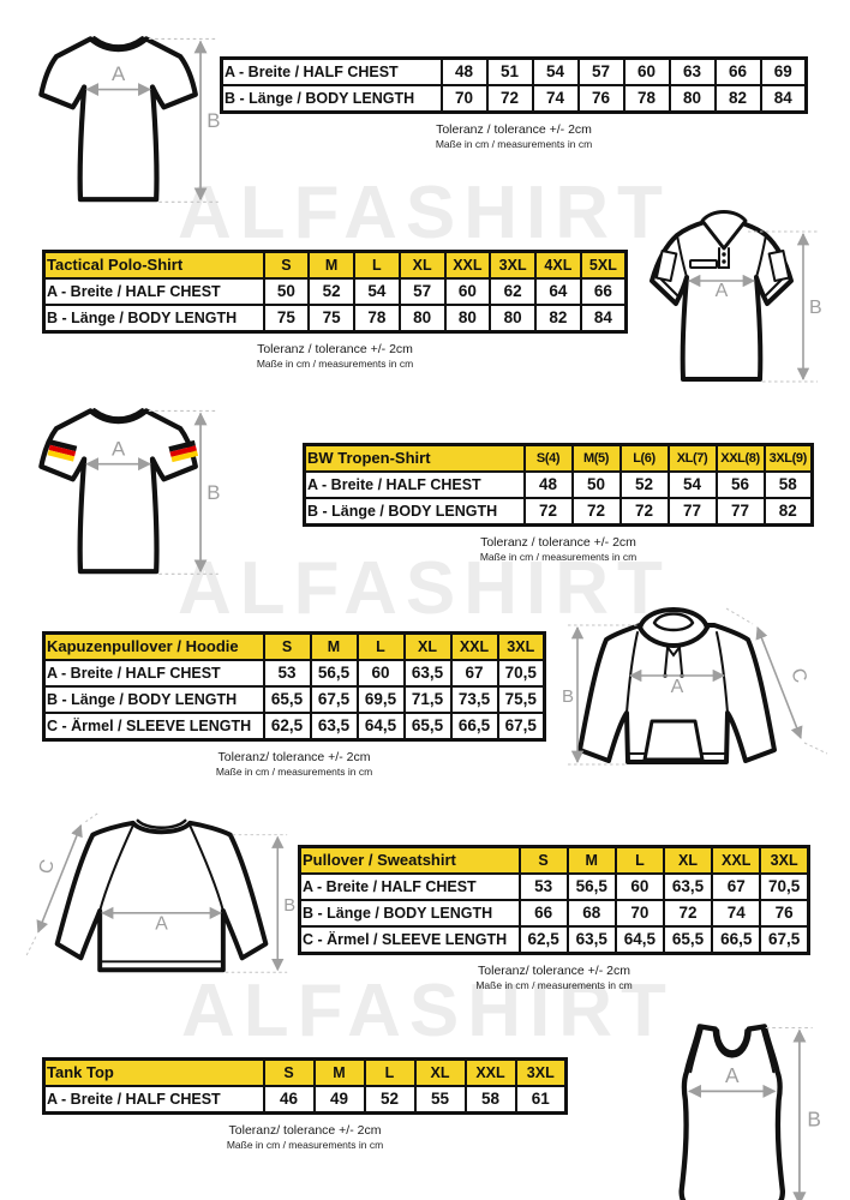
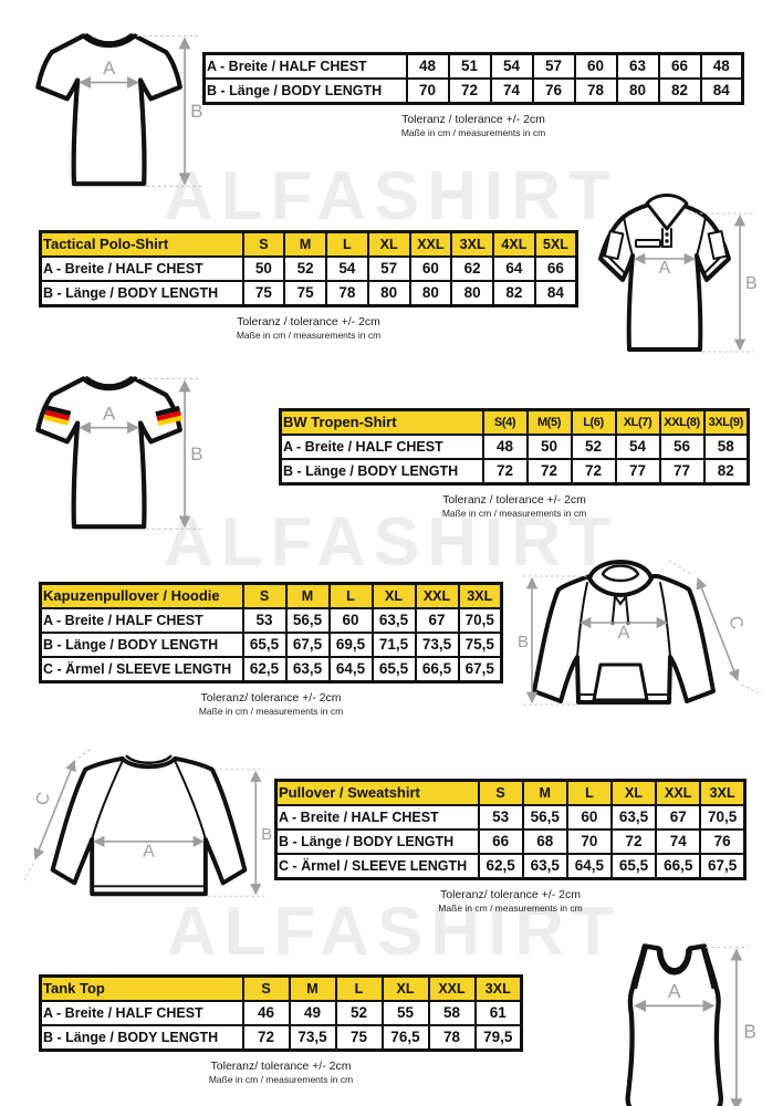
  ALFASHIRT
  ALFASHIRT
  ALFASHIRT
  A
  B
  A
  B
  A
  B
  B
  A
  A
  B
  A
  B
- A - Breite / HALF CHEST	48	51	54	57	60	63	66	69
+ A - Breite / HALF CHEST	48	51	54	57	60	63	66	48
  B - Länge / BODY LENGTH	70	72	74	76	78	80	82	84
  Toleranz / tolerance +/- 2cm
  Maße in cm / measurements in cm
  Tactical Polo-Shirt	S	M	L	XL	XXL	3XL	4XL	5XL
  A - Breite / HALF CHEST	50	52	54	57	60	62	64	66
  B - Länge / BODY LENGTH	75	75	78	80	80	80	82	84
  Toleranz / tolerance +/- 2cm
  Maße in cm / measurements in cm
  BW Tropen-Shirt	S(4)	M(5)	L(6)	XL(7)	XXL(8)	3XL(9)
  A - Breite / HALF CHEST	48	50	52	54	56	58
  B - Länge / BODY LENGTH	72	72	72	77	77	82
  Toleranz / tolerance +/- 2cm
  Maße in cm / measurements in cm
  Kapuzenpullover / Hoodie	S	M	L	XL	XXL	3XL
  A - Breite / HALF CHEST	53	56,5	60	63,5	67	70,5
  B - Länge / BODY LENGTH	65,5	67,5	69,5	71,5	73,5	75,5
  C - Ärmel / SLEEVE LENGTH	62,5	63,5	64,5	65,5	66,5	67,5
  Toleranz/ tolerance +/- 2cm
  Maße in cm / measurements in cm
  Pullover / Sweatshirt	S	M	L	XL	XXL	3XL
  A - Breite / HALF CHEST	53	56,5	60	63,5	67	70,5
  B - Länge / BODY LENGTH	66	68	70	72	74	76
  C - Ärmel / SLEEVE LENGTH	62,5	63,5	64,5	65,5	66,5	67,5
  Toleranz/ tolerance +/- 2cm
  Maße in cm / measurements in cm
  Tank Top	S	M	L	XL	XXL	3XL
  A - Breite / HALF CHEST	46	49	52	55	58	61
+ B - Länge / BODY LENGTH	72	73,5	75	76,5	78	79,5
  Toleranz/ tolerance +/- 2cm
  Maße in cm / measurements in cm
